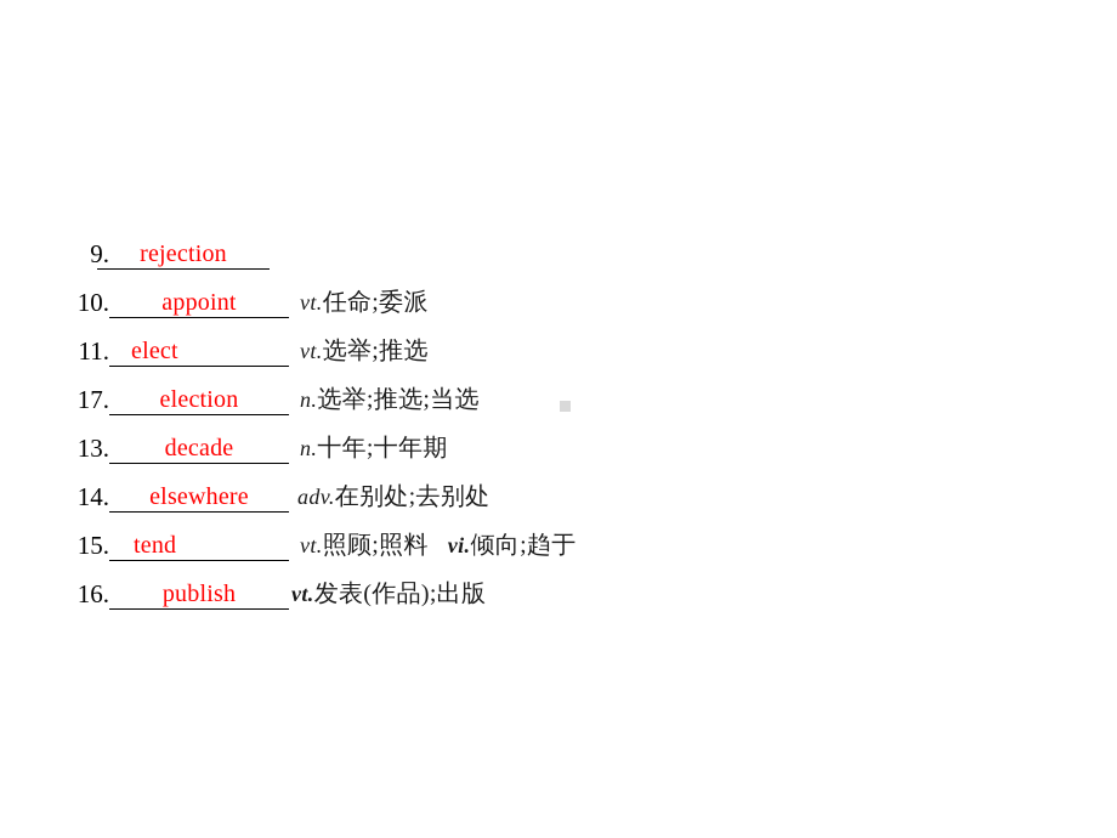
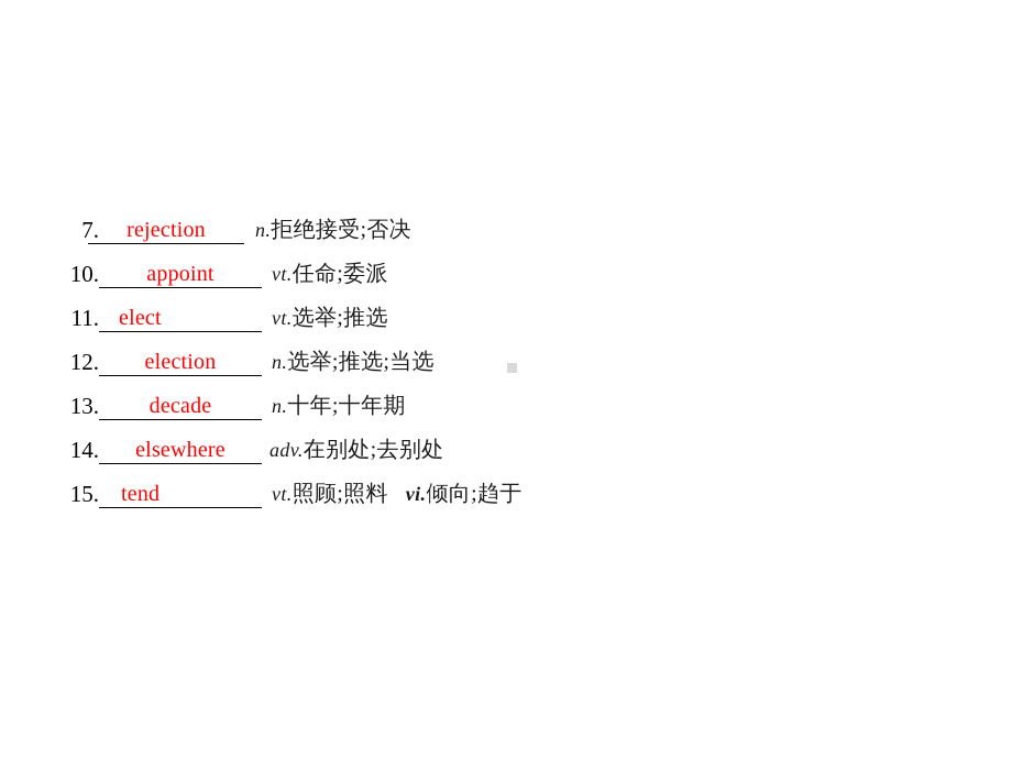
- 9.
+ 7.
  rejection
+ n.拒绝接受;否决
  10.
  appoint
  vt.任命;委派
  11.
  elect
  vt.选举;推选
- 17.
+ 12.
  election
  n.选举;推选;当选
  13.
  decade
  n.十年;十年期
  14.
  elsewhere
  adv.在别处;去别处
  15.
  tend
  vt.照顾;照料 vi.倾向;趋于
- 16.
- publish
- vt.发表(作品);出版
